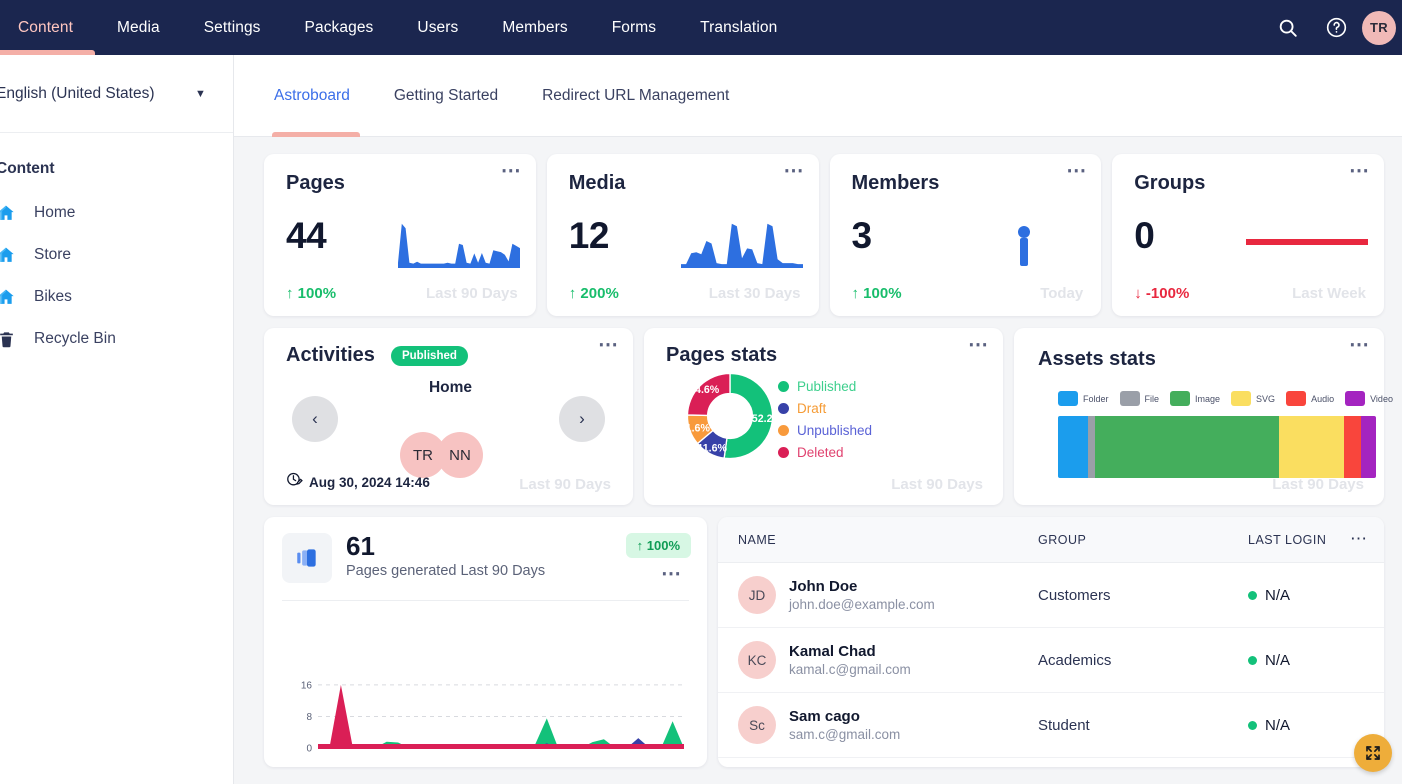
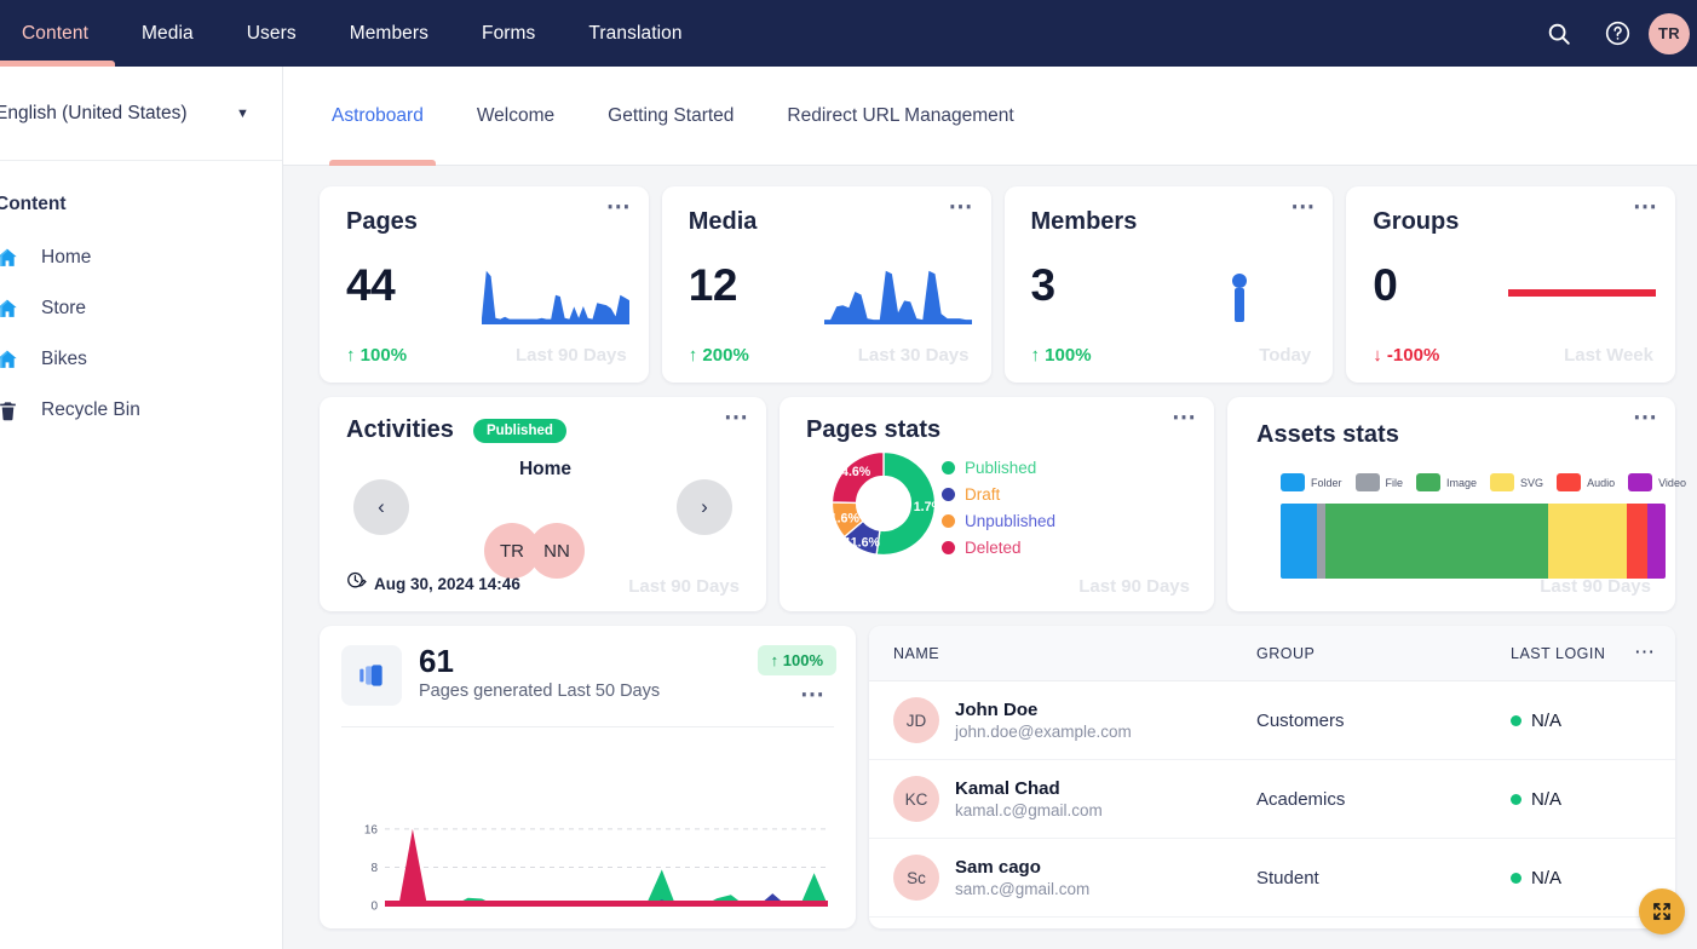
  Content
  Media
- Settings
- Packages
  Users
  Members
  Forms
  Translation
  TR
  English (United States)
  ▼
  Content
  Home
  Store
  Bikes
  Recycle Bin
  Astroboard
+ Welcome
  Getting Started
  Redirect URL Management
  Pages
  ⋯
  44
  ↑ 100%
  Last 90 Days
  Media
  ⋯
  12
  ↑ 200%
  Last 30 Days
  Members
  ⋯
  3
  ↑ 100%
  Today
  Groups
  ⋯
  0
  ↓ -100%
  Last Week
  Activities
  Published
  ⋯
  Home
  ‹
  ›
  TR
  NN
  Aug 30, 2024 14:46
  Last 90 Days
  Pages stats
  ⋯
- 52.2%
+ 1.7%
  11.6%
  11.6%
  24.6%
  Published
  Draft
  Unpublished
  Deleted
  Last 90 Days
  Assets stats
  ⋯
  Folder
  File
  Image
  SVG
  Audio
  Video
  Last 90 Days
  61
- Pages generated Last 90 Days
+ Pages generated Last 50 Days
  ↑ 100%
  ⋯
  0
  8
  16
  NAME
  GROUP
  LAST LOGIN
  ⋯
  JD
  John Doe
  john.doe@example.com
  Customers
  N/A
  KC
  Kamal Chad
  kamal.c@gmail.com
  Academics
  N/A
  Sc
  Sam cago
  sam.c@gmail.com
  Student
  N/A
